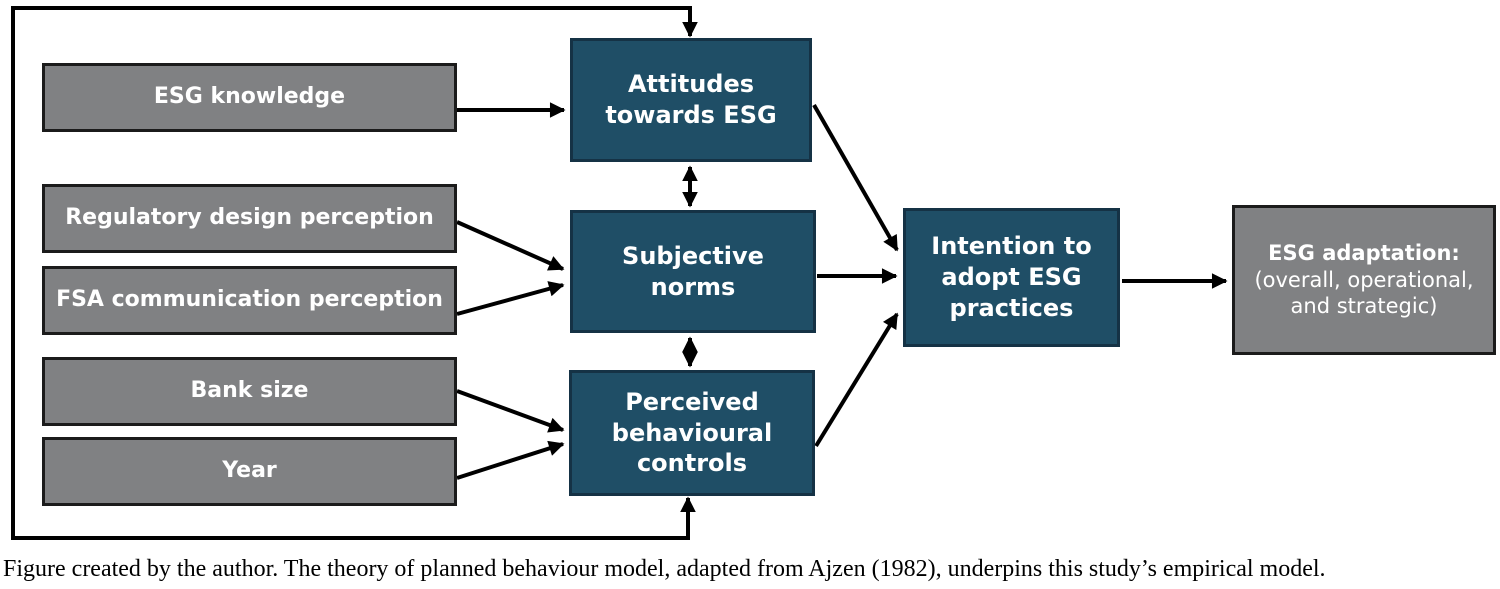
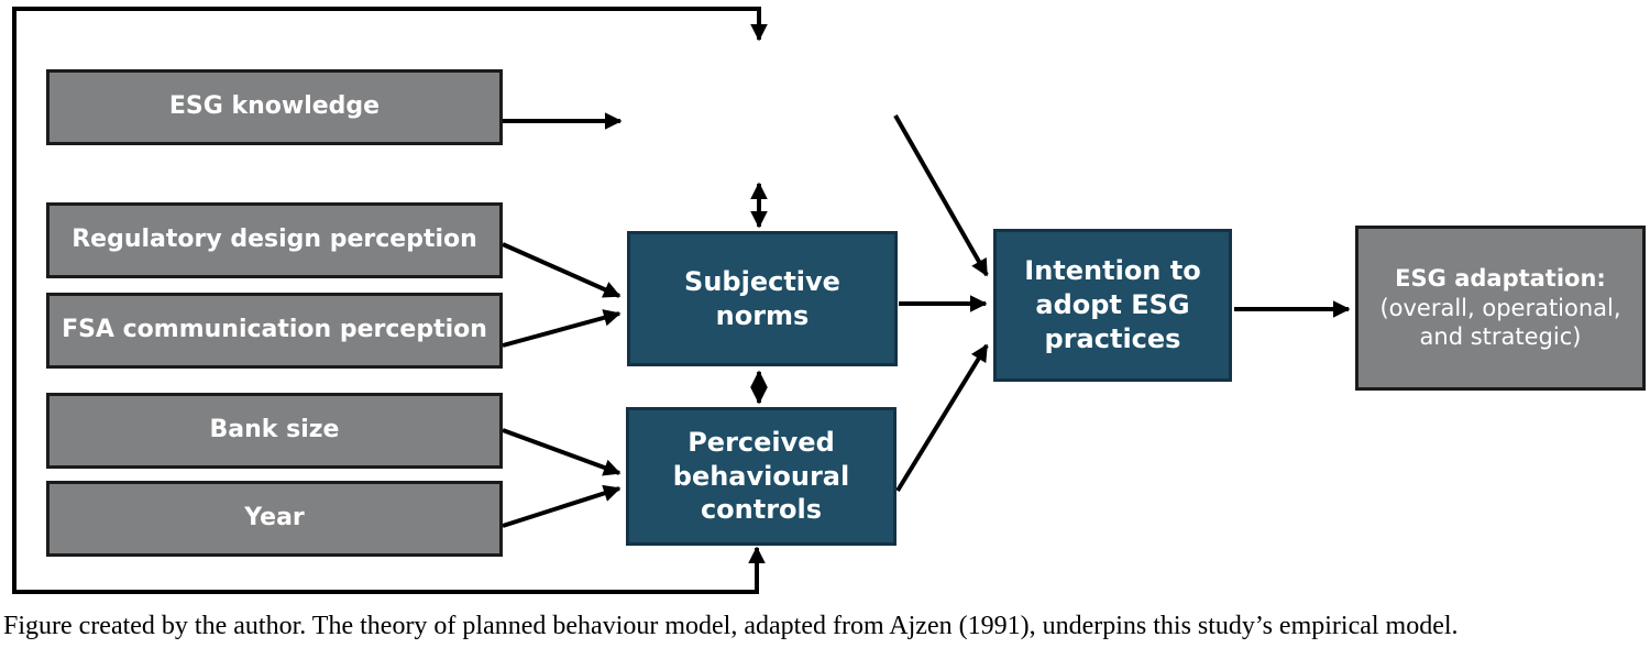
  ESG knowledge
  Regulatory design perception
  FSA communication perception
  Bank size
  Year
- Attitudes
- towards ESG
  Subjective
  norms
  Perceived
  behavioural
  controls
  Intention to
  adopt ESG
  practices
  ESG adaptation:
  (overall, operational,
  and strategic)
- Figure created by the author. The theory of planned behaviour model, adapted from Ajzen (1982), underpins this study’s empirical model.
+ Figure created by the author. The theory of planned behaviour model, adapted from Ajzen (1991), underpins this study’s empirical model.
